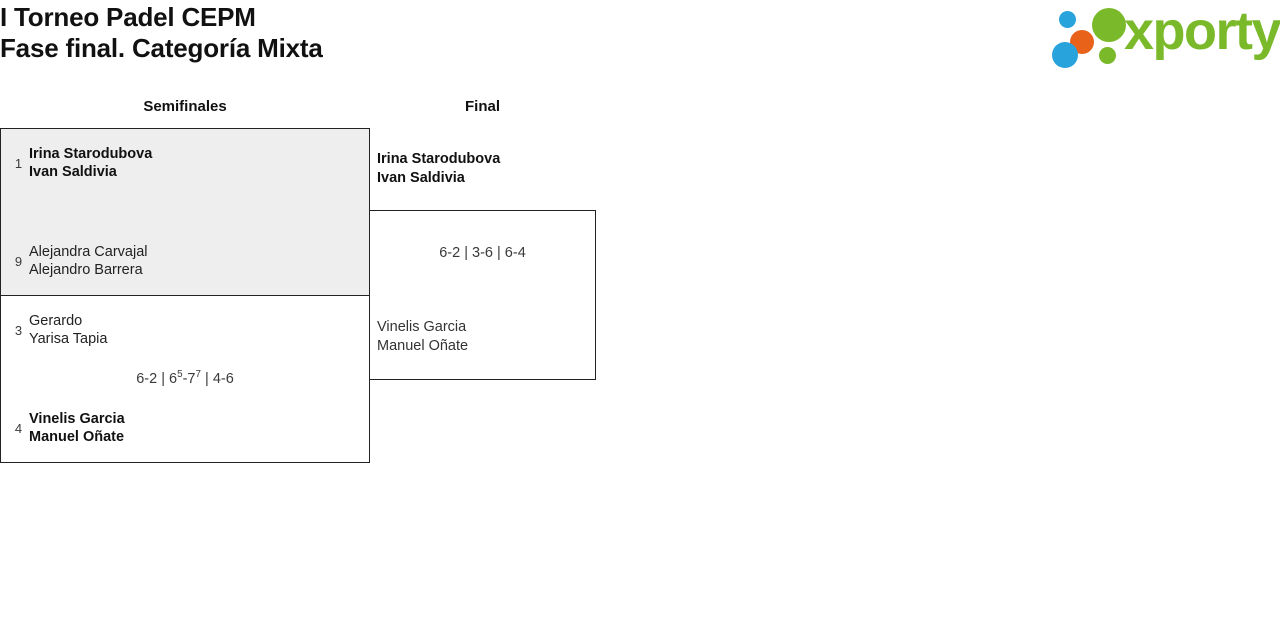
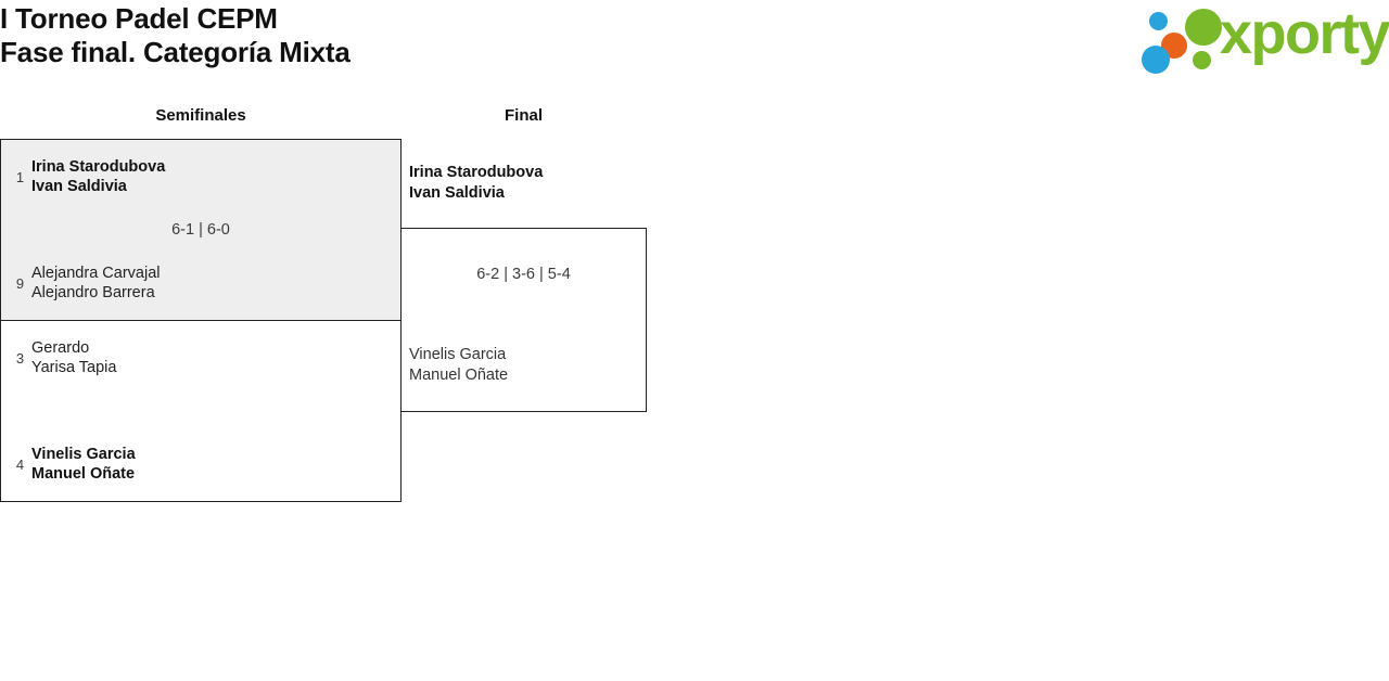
  I Torneo Padel CEPM
  Fase final. Categoría Mixta
  xporty
  Semifinales
  Final
  1
  Irina Starodubova
  Ivan Saldivia
+ 6-1 | 6-0
  9
  Alejandra Carvajal
  Alejandro Barrera
  3
  Gerardo
  Yarisa Tapia
- 6-2 | 65-77 | 4-6
  4
  Vinelis Garcia
  Manuel Oñate
  Irina Starodubova
  Ivan Saldivia
- 6-2 | 3-6 | 6-4
+ 6-2 | 3-6 | 5-4
  Vinelis Garcia
  Manuel Oñate
